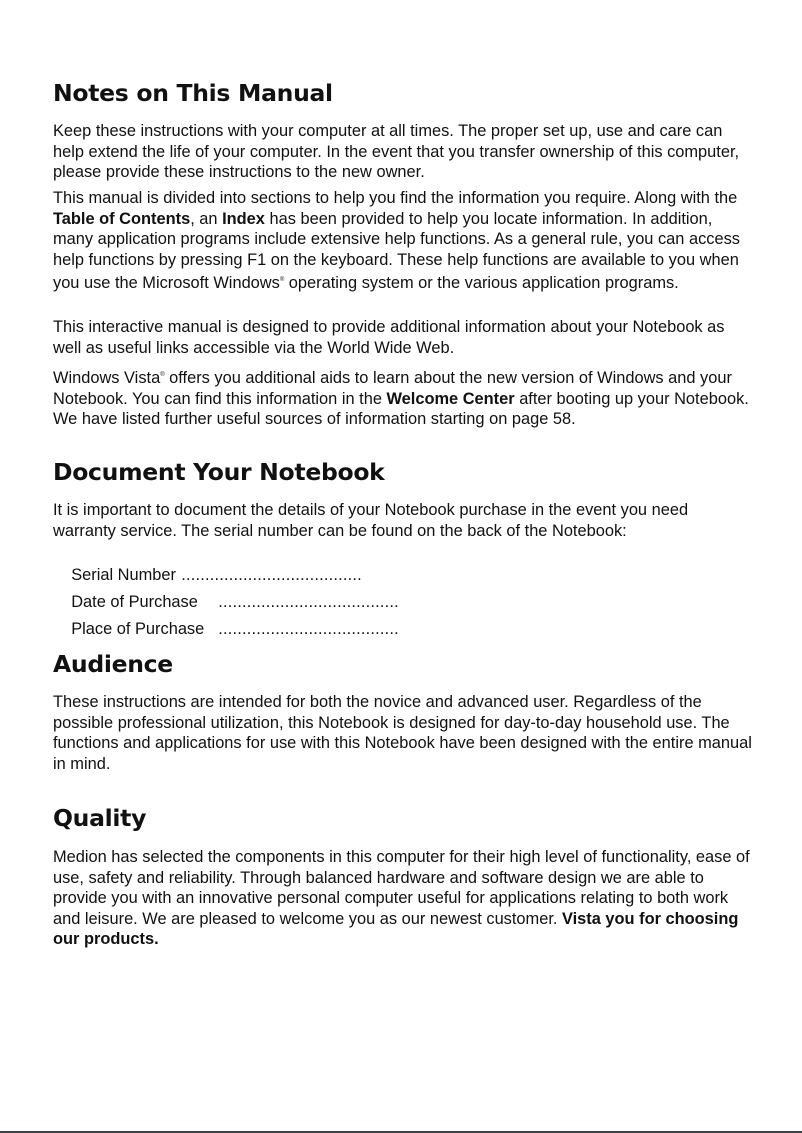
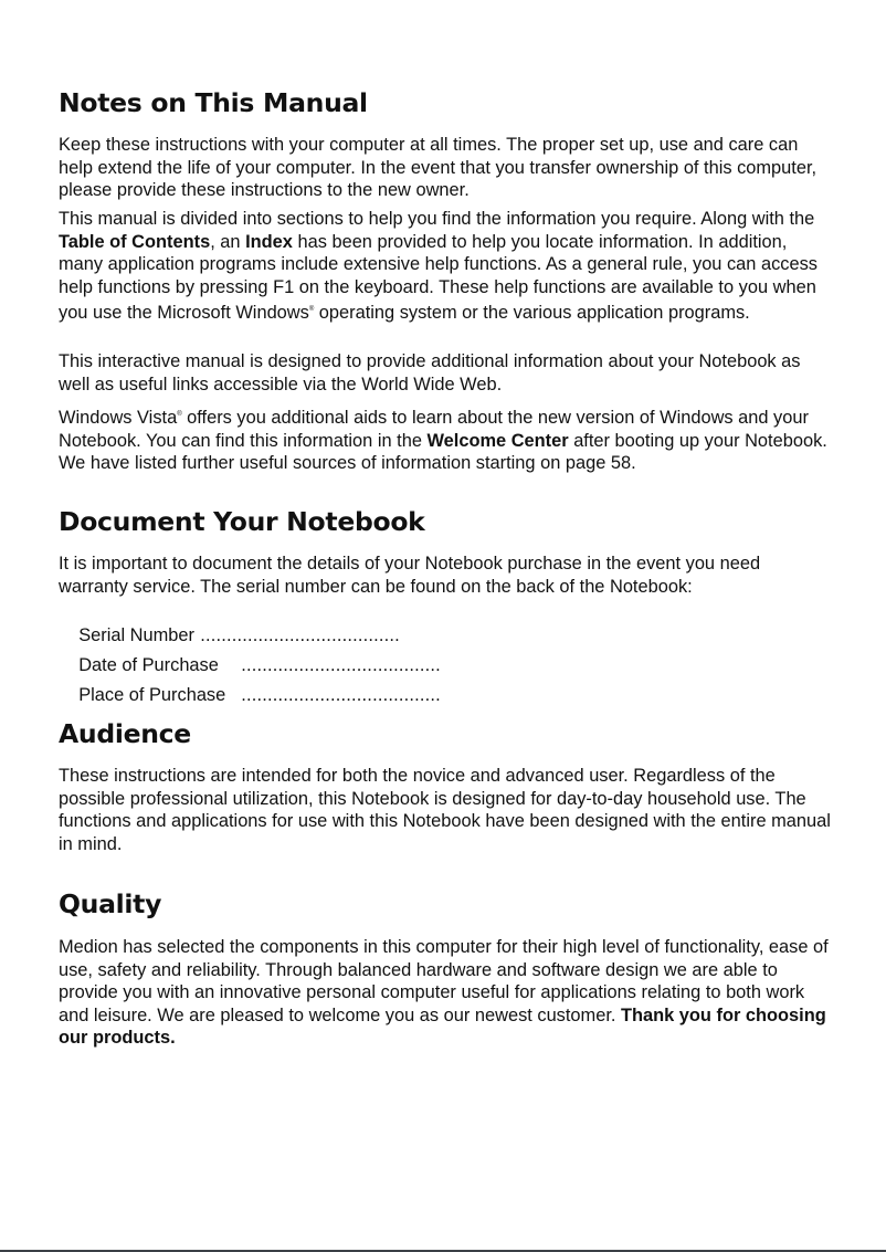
  Notes on This Manual
  Keep these instructions with your computer at all times. The proper set up, use and care can help extend the life of your computer. In the event that you transfer ownership of this computer, please provide these instructions to the new owner.
  This manual is divided into sections to help you find the information you require. Along with the Table of Contents, an Index has been provided to help you locate information. In addition, many application programs include extensive help functions. As a general rule, you can access help functions by pressing F1 on the keyboard. These help functions are available to you when you use the Microsoft Windows operating system or the various application programs.
  This interactive manual is designed to provide additional information about your Notebook as well as useful links accessible via the World Wide Web.
  Windows Vista offers you additional aids to learn about the new version of Windows and your Notebook. You can find this information in the Welcome Center after booting up your Notebook. We have listed further useful sources of information starting on page 58.
  Document Your Notebook
  It is important to document the details of your Notebook purchase in the event you need warranty service. The serial number can be found on the back of the Notebook:
  Serial Number ......................................
  Date of Purchase ......................................
  Place of Purchase ......................................
  Audience
  These instructions are intended for both the novice and advanced user. Regardless of the possible professional utilization, this Notebook is designed for day-to-day household use. The functions and applications for use with this Notebook have been designed with the entire manual in mind.
  Quality
- Medion has selected the components in this computer for their high level of functionality, ease of use, safety and reliability. Through balanced hardware and software design we are able to provide you with an innovative personal computer useful for applications relating to both work and leisure. We are pleased to welcome you as our newest customer. Vista you for choosing our products.
+ Medion has selected the components in this computer for their high level of functionality, ease of use, safety and reliability. Through balanced hardware and software design we are able to provide you with an innovative personal computer useful for applications relating to both work and leisure. We are pleased to welcome you as our newest customer. Thank you for choosing our products.
